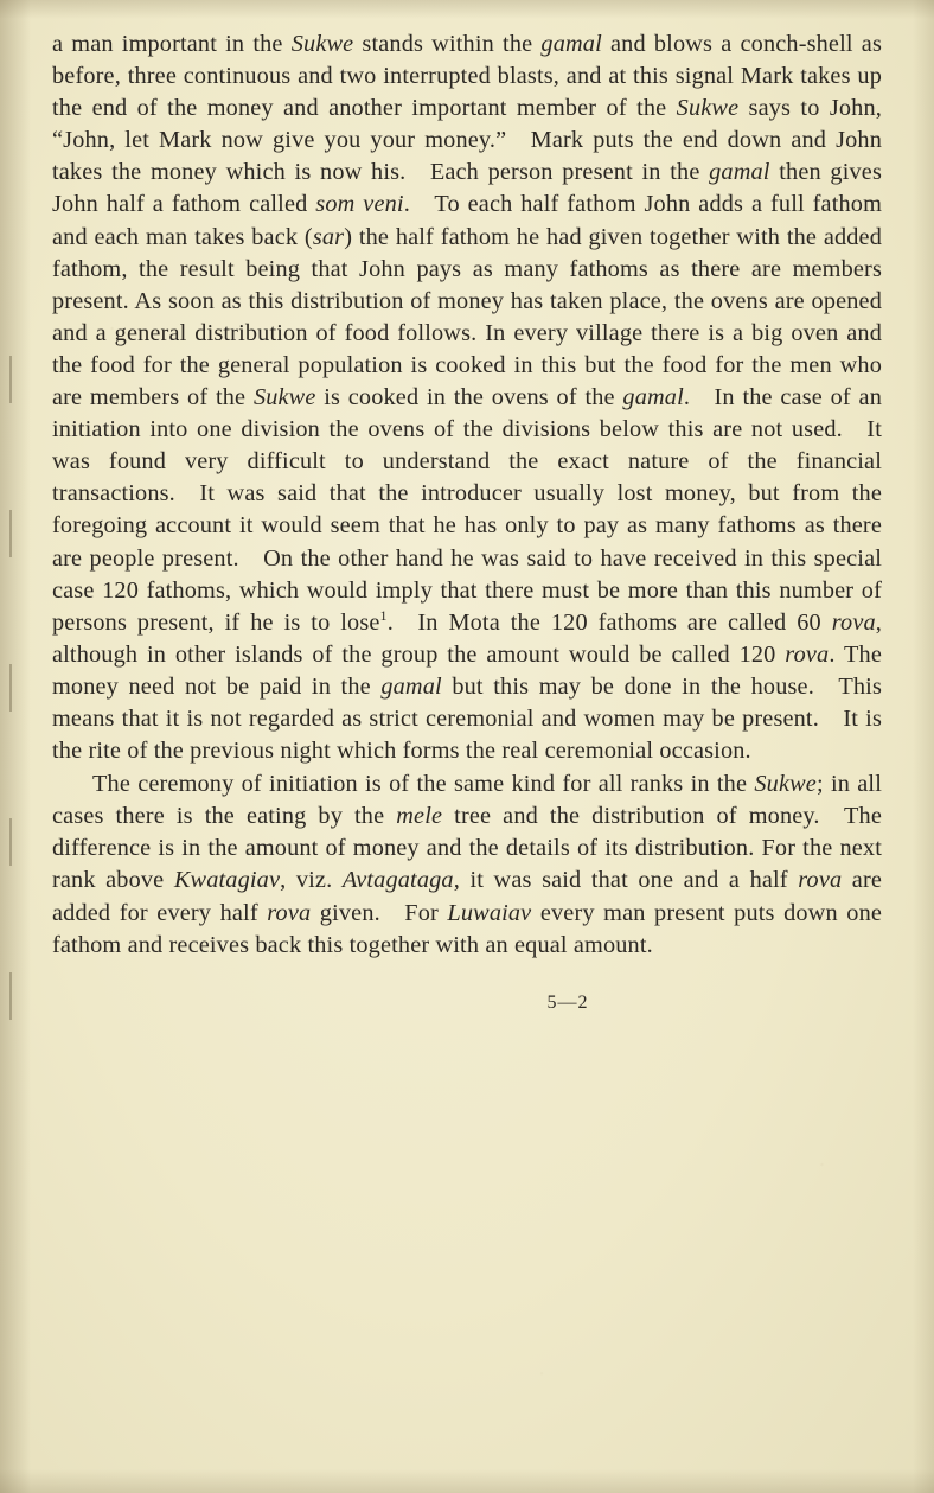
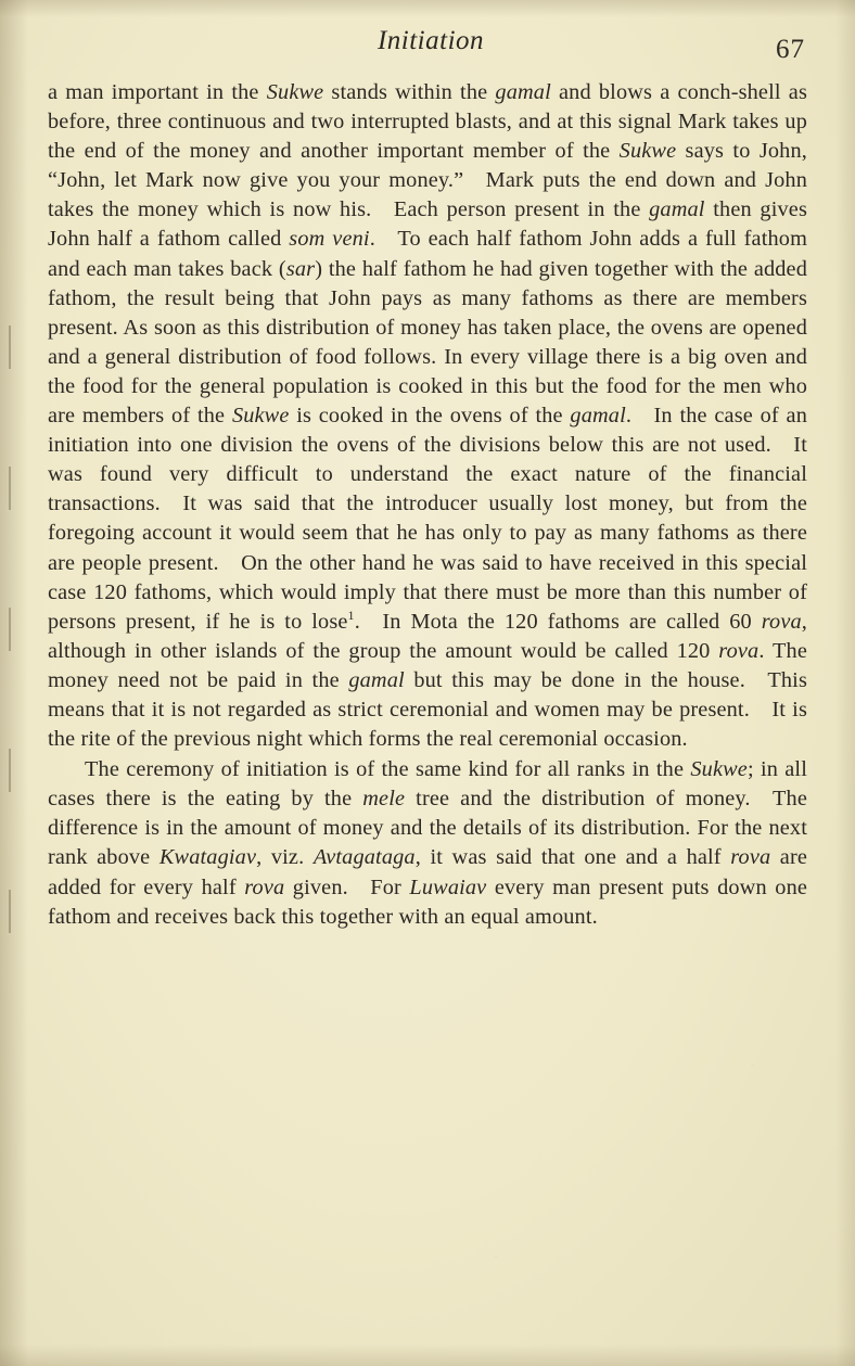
+ Initiation
+ 67
  a man important in the Sukwe stands within the gamal and blows a conch-shell as before, three continuous and two interrupted blasts, and at this signal Mark takes up the end of the money and another important member of the Sukwe says to John, “John, let Mark now give you your money.” Mark puts the end down and John takes the money which is now his. Each person present in the gamal then gives John half a fathom called som veni. To each half fathom John adds a full fathom and each man takes back (sar) the half fathom he had given together with the added fathom, the result being that John pays as many fathoms as there are members present. As soon as this distribution of money has taken place, the ovens are opened and a general distribution of food follows. In every village there is a big oven and the food for the general population is cooked in this but the food for the men who are members of the Sukwe is cooked in the ovens of the gamal. In the case of an initiation into one division the ovens of the divisions below this are not used. It was found very difficult to understand the exact nature of the financial transactions. It was said that the introducer usually lost money, but from the foregoing account it would seem that he has only to pay as many fathoms as there are people present. On the other hand he was said to have received in this special case 120 fathoms, which would imply that there must be more than this number of persons present, if he is to lose1. In Mota the 120 fathoms are called 60 rova, although in other islands of the group the amount would be called 120 rova. The money need not be paid in the gamal but this may be done in the house. This means that it is not regarded as strict ceremonial and women may be present. It is the rite of the previous night which forms the real ceremonial occasion.
  The ceremony of initiation is of the same kind for all ranks in the Sukwe; in all cases there is the eating by the mele tree and the distribution of money. The difference is in the amount of money and the details of its distribution. For the next rank above Kwatagiav, viz. Avtagataga, it was said that one and a half rova are added for every half rova given. For Luwaiav every man present puts down one fathom and receives back this together with an equal amount.
- 5—2
